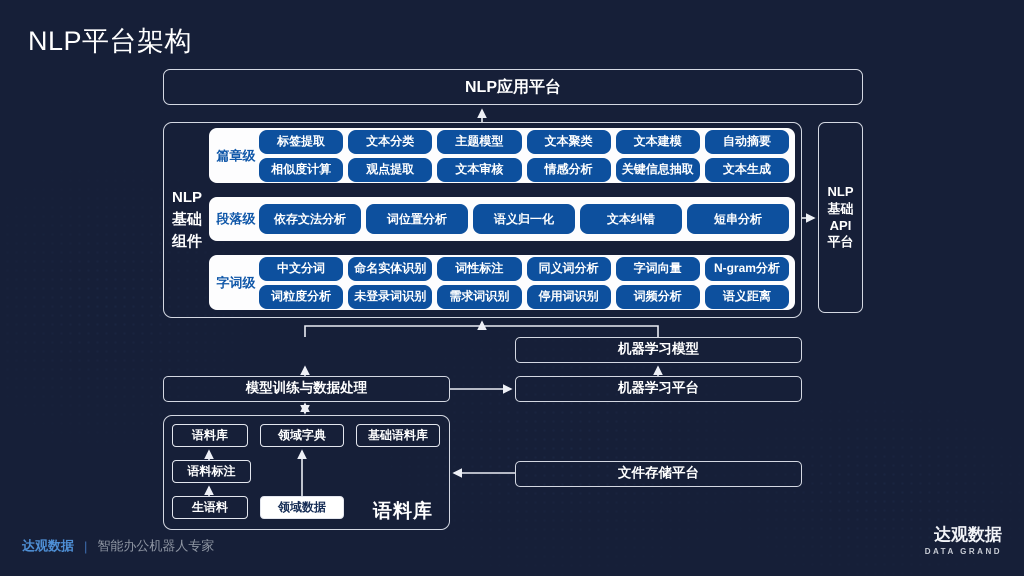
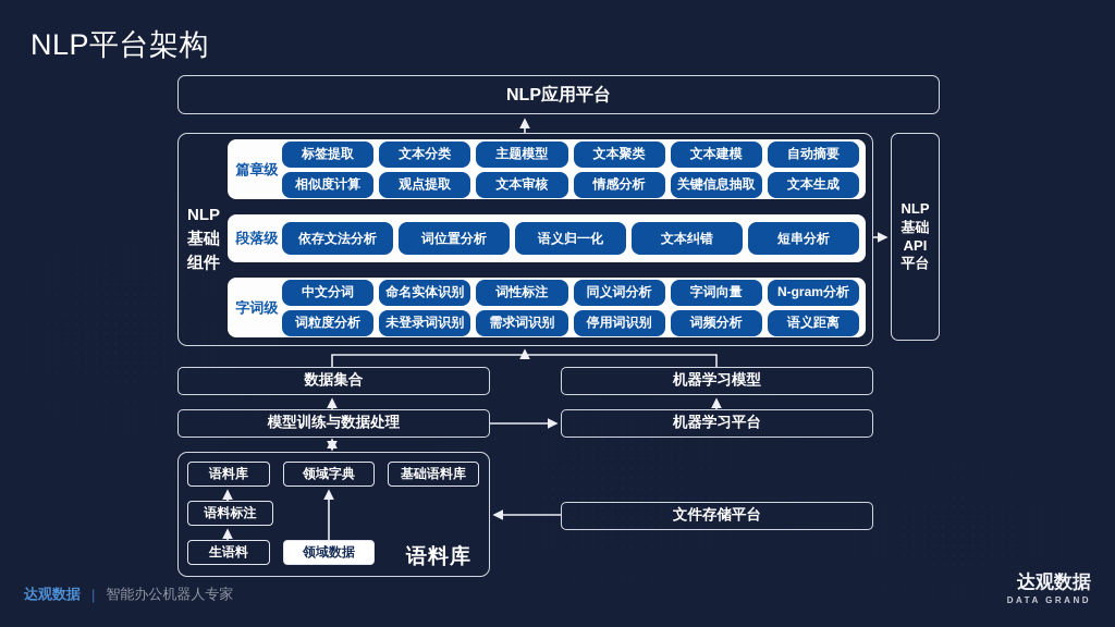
  NLP平台架构
  NLP应用平台
  NLP
  基础
  组件
  篇章级
  标签提取
  文本分类
  主题模型
  文本聚类
  文本建模
  自动摘要
  相似度计算
  观点提取
  文本审核
  情感分析
  关键信息抽取
  文本生成
  段落级
  依存文法分析
  词位置分析
  语义归一化
  文本纠错
  短串分析
  字词级
  中文分词
  命名实体识别
  词性标注
  同义词分析
  字词向量
  N-gram分析
  词粒度分析
  未登录词识别
  需求词识别
  停用词识别
  词频分析
  语义距离
  NLP
  基础
  API
  平台
+ 数据集合
  机器学习模型
  模型训练与数据处理
  机器学习平台
  语料库
  领域字典
  基础语料库
  语料标注
  生语料
  领域数据
  语料库
  文件存储平台
  达观数据
  |
  智能办公机器人专家
  达观数据
  DATA GRAND
